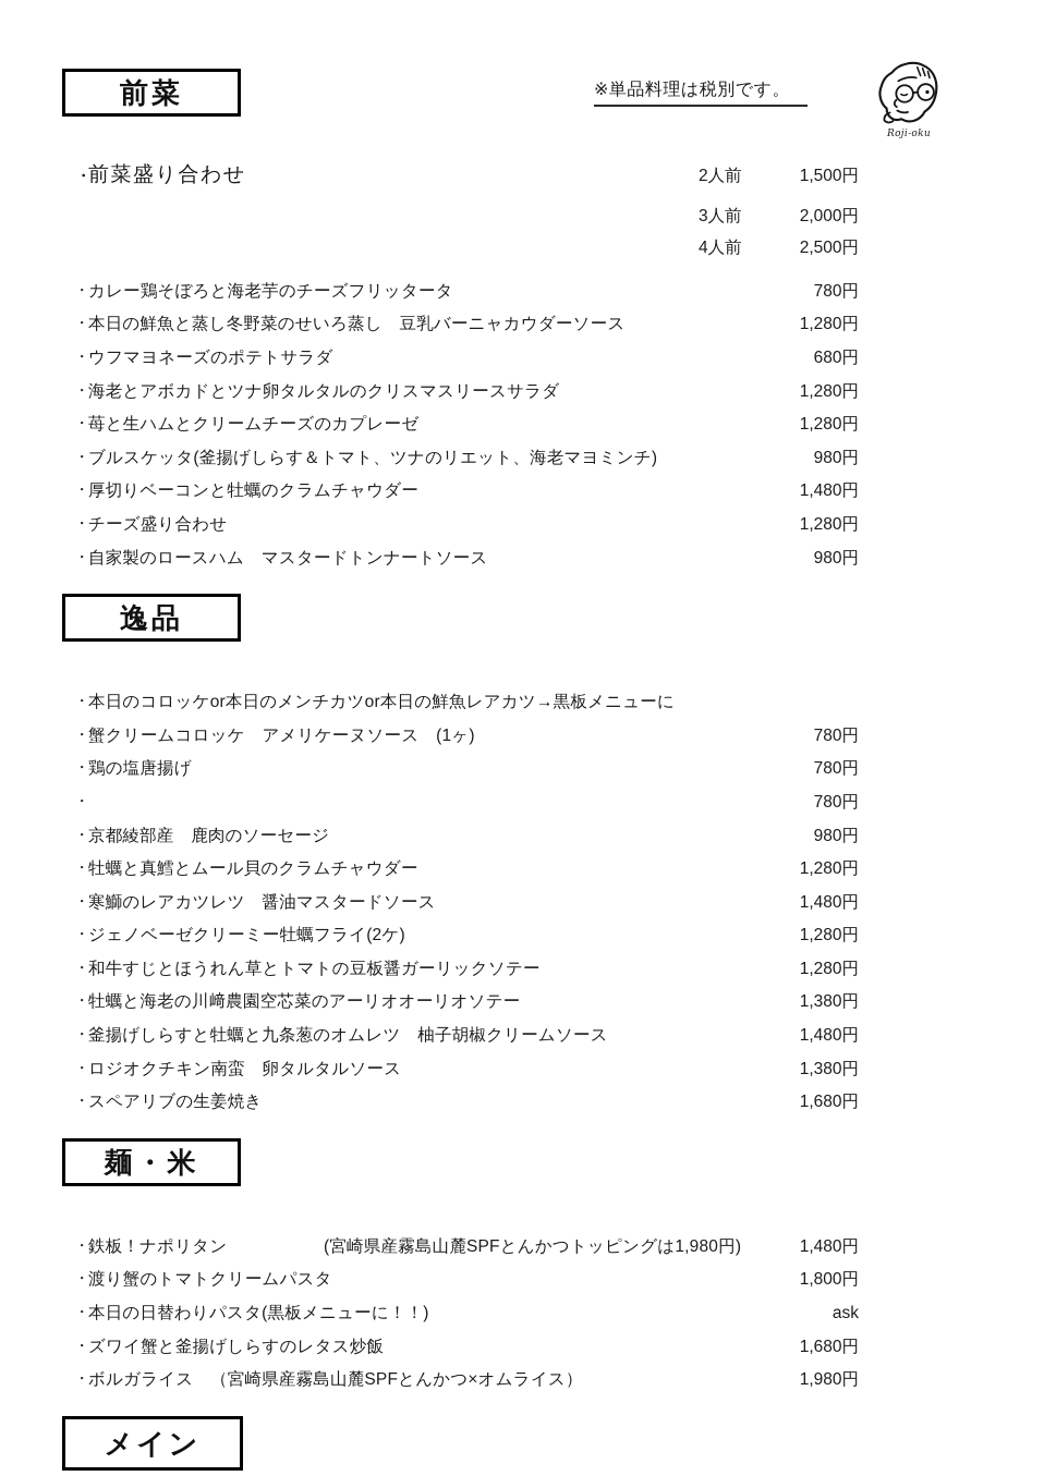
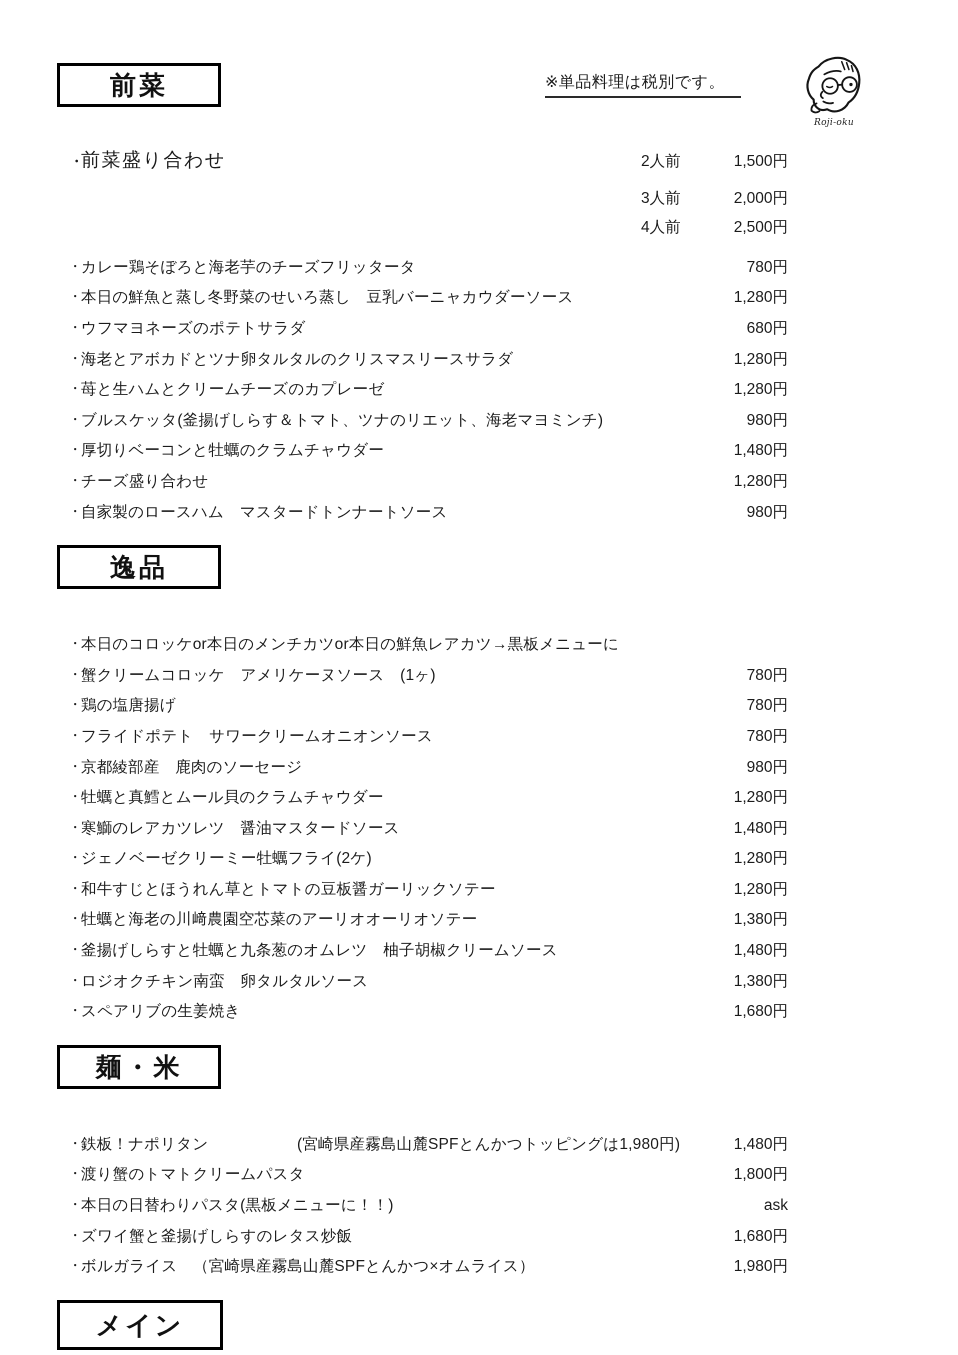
  ※単品料理は税別です。
  Roji-oku
  前菜
  ・
  前菜盛り合わせ
  2人前
  1,500円
  3人前
  2,000円
  4人前
  2,500円
  ・
  カレー鶏そぼろと海老芋のチーズフリッタータ
  780円
  ・
  本日の鮮魚と蒸し冬野菜のせいろ蒸し 豆乳バーニャカウダーソース
  1,280円
  ・
  ウフマヨネーズのポテトサラダ
  680円
  ・
  海老とアボカドとツナ卵タルタルのクリスマスリースサラダ
  1,280円
  ・
  苺と生ハムとクリームチーズのカプレーゼ
  1,280円
  ・
  ブルスケッタ(釜揚げしらす＆トマト、ツナのリエット、海老マヨミンチ)
  980円
  ・
  厚切りベーコンと牡蠣のクラムチャウダー
  1,480円
  ・
  チーズ盛り合わせ
  1,280円
  ・
  自家製のロースハム マスタードトンナートソース
  980円
  逸品
  ・
  本日のコロッケor本日のメンチカツor本日の鮮魚レアカツ→黒板メニューに
  ・
  蟹クリームコロッケ アメリケーヌソース (1ヶ)
  780円
  ・
  鶏の塩唐揚げ
  780円
  ・
+ フライドポテト サワークリームオニオンソース
  780円
  ・
  京都綾部産 鹿肉のソーセージ
  980円
  ・
  牡蠣と真鱈とムール貝のクラムチャウダー
  1,280円
  ・
  寒鰤のレアカツレツ 醤油マスタードソース
  1,480円
  ・
  ジェノベーゼクリーミー牡蠣フライ(2ケ)
  1,280円
  ・
  和牛すじとほうれん草とトマトの豆板醤ガーリックソテー
  1,280円
  ・
  牡蠣と海老の川﨑農園空芯菜のアーリオオーリオソテー
  1,380円
  ・
  釜揚げしらすと牡蠣と九条葱のオムレツ 柚子胡椒クリームソース
  1,480円
  ・
  ロジオクチキン南蛮 卵タルタルソース
  1,380円
  ・
  スペアリブの生姜焼き
  1,680円
  麺・米
  ・
  鉄板！ナポリタン
  (宮崎県産霧島山麓SPFとんかつトッピングは1,980円)
  1,480円
  ・
  渡り蟹のトマトクリームパスタ
  1,800円
  ・
  本日の日替わりパスタ(黒板メニューに！！)
  ask
  ・
  ズワイ蟹と釜揚げしらすのレタス炒飯
  1,680円
  ・
  ボルガライス （宮崎県産霧島山麓SPFとんかつ×オムライス）
  1,980円
  メイン
